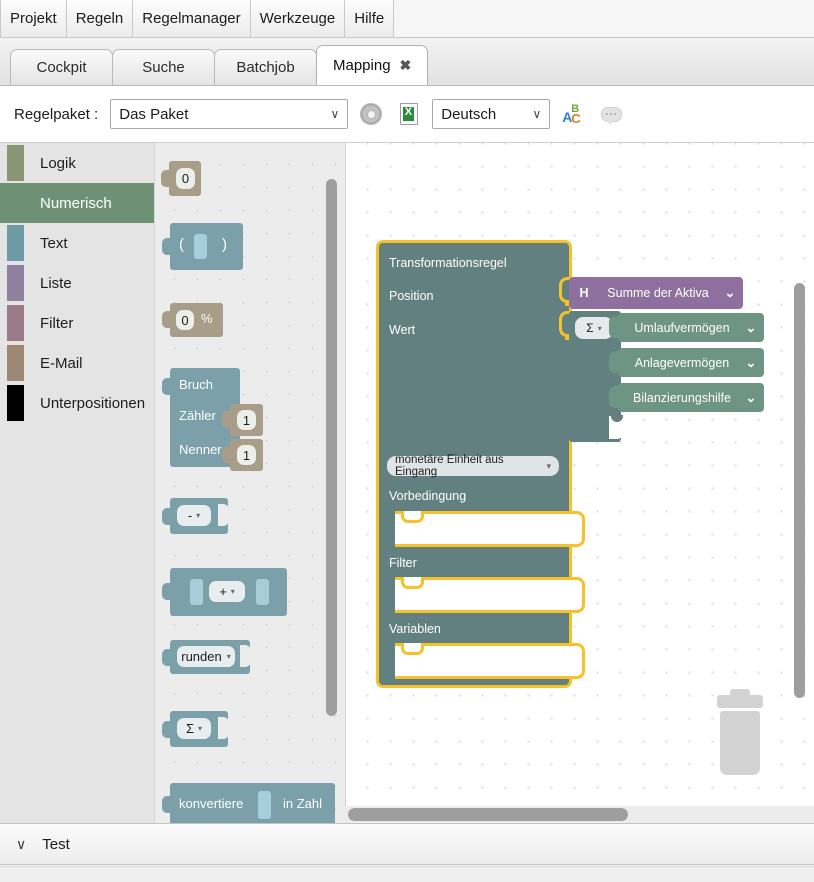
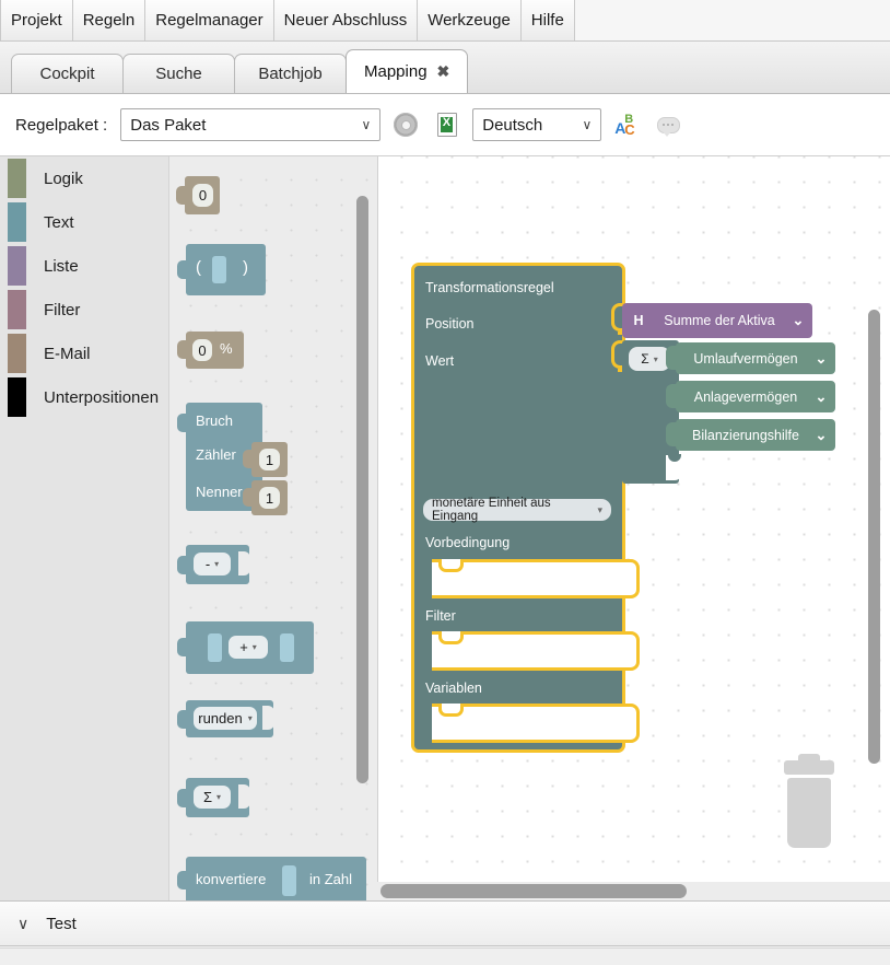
  Projekt
  Regeln
  Regelmanager
+ Neuer Abschluss
  Werkzeuge
  Hilfe
  Cockpit
  Suche
  Batchjob
  Mapping
  ✖
  Regelpaket :
  Das Paket
  ∨
  Deutsch
  ∨
  A
  B
  C
  Logik
- Numerisch
  Text
  Liste
  Filter
  E-Mail
  Unterpositionen
  0
  (
  )
  0
  %
  Bruch
  Zähler
  Nenner
  1
  1
  -
  ▾
  +
  ▾
  runden
  ▾
  Σ
  ▾
  konvertiere
  in Zahl
  Transformationsregel
  Position
  Wert
  monetäre Einheit aus Eingang
  ▾
  Vorbedingung
  Filter
  Variablen
  H
  Summe der Aktiva
  ⌄
  Σ
  ▾
  Umlaufvermögen
  ⌄
  Anlagevermögen
  ⌄
  Bilanzierungshilfe
  ⌄
  ∨
  Test
